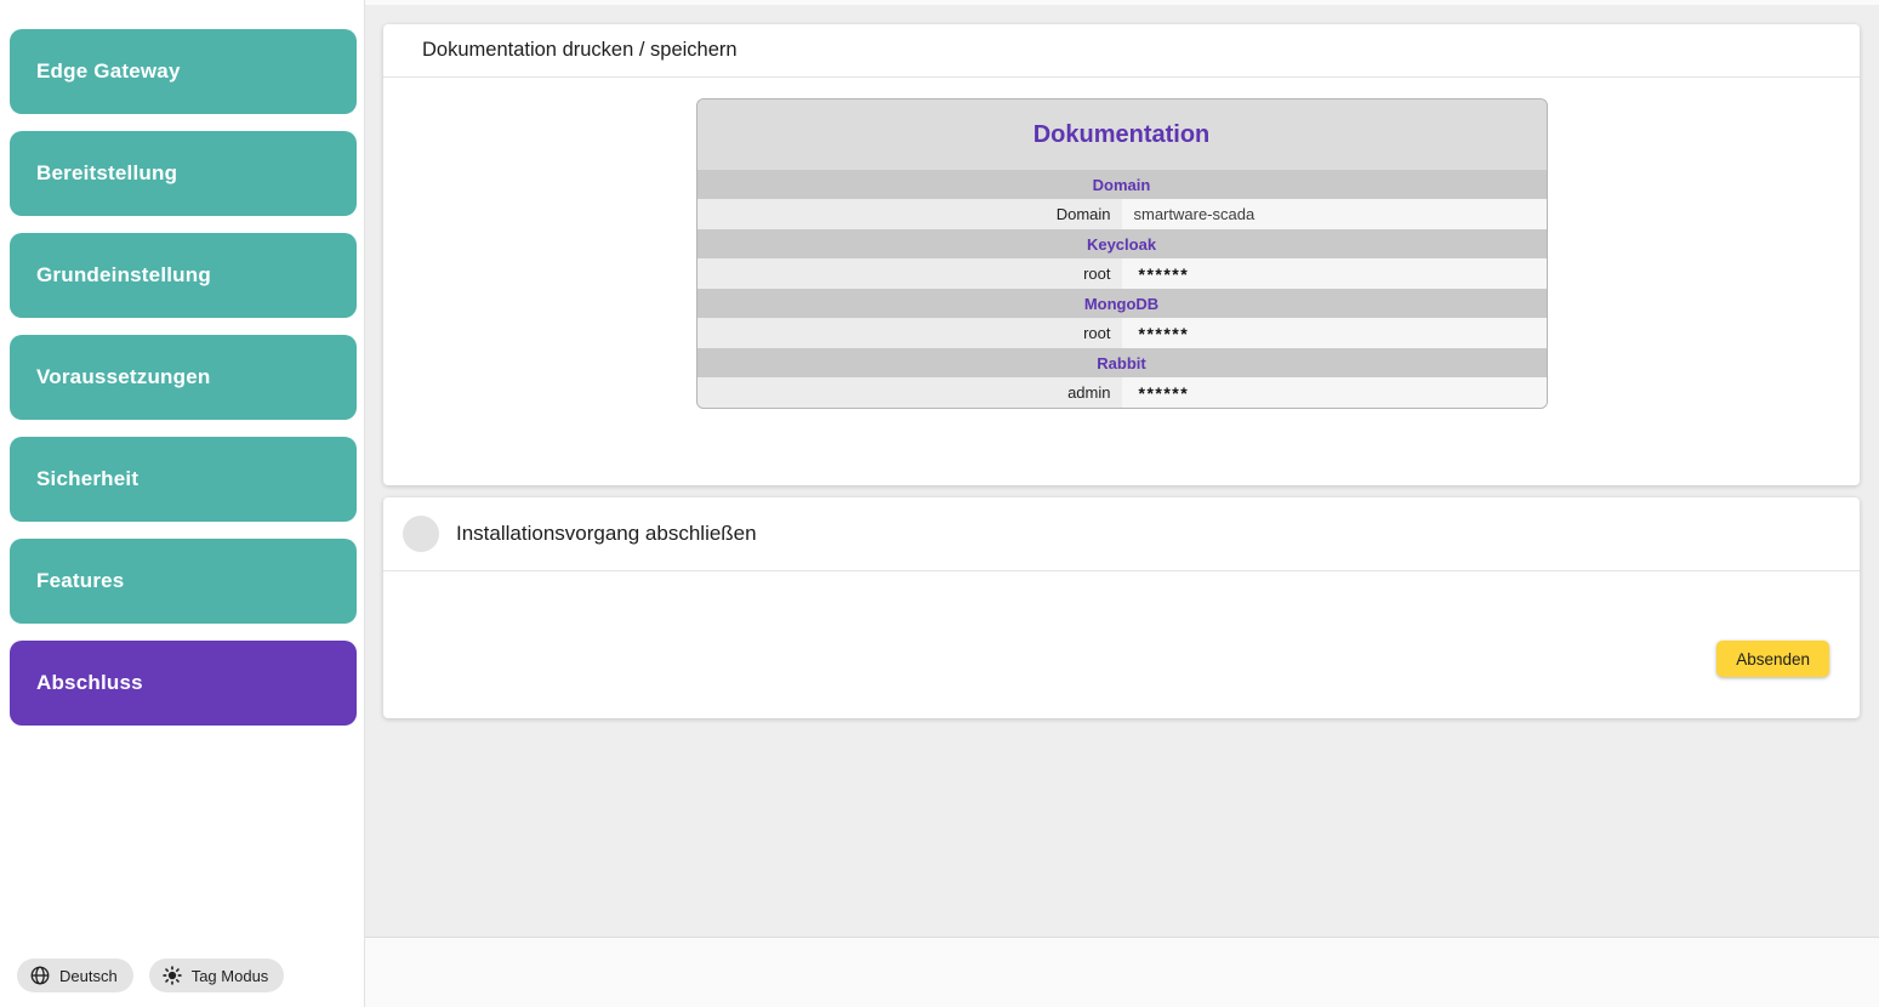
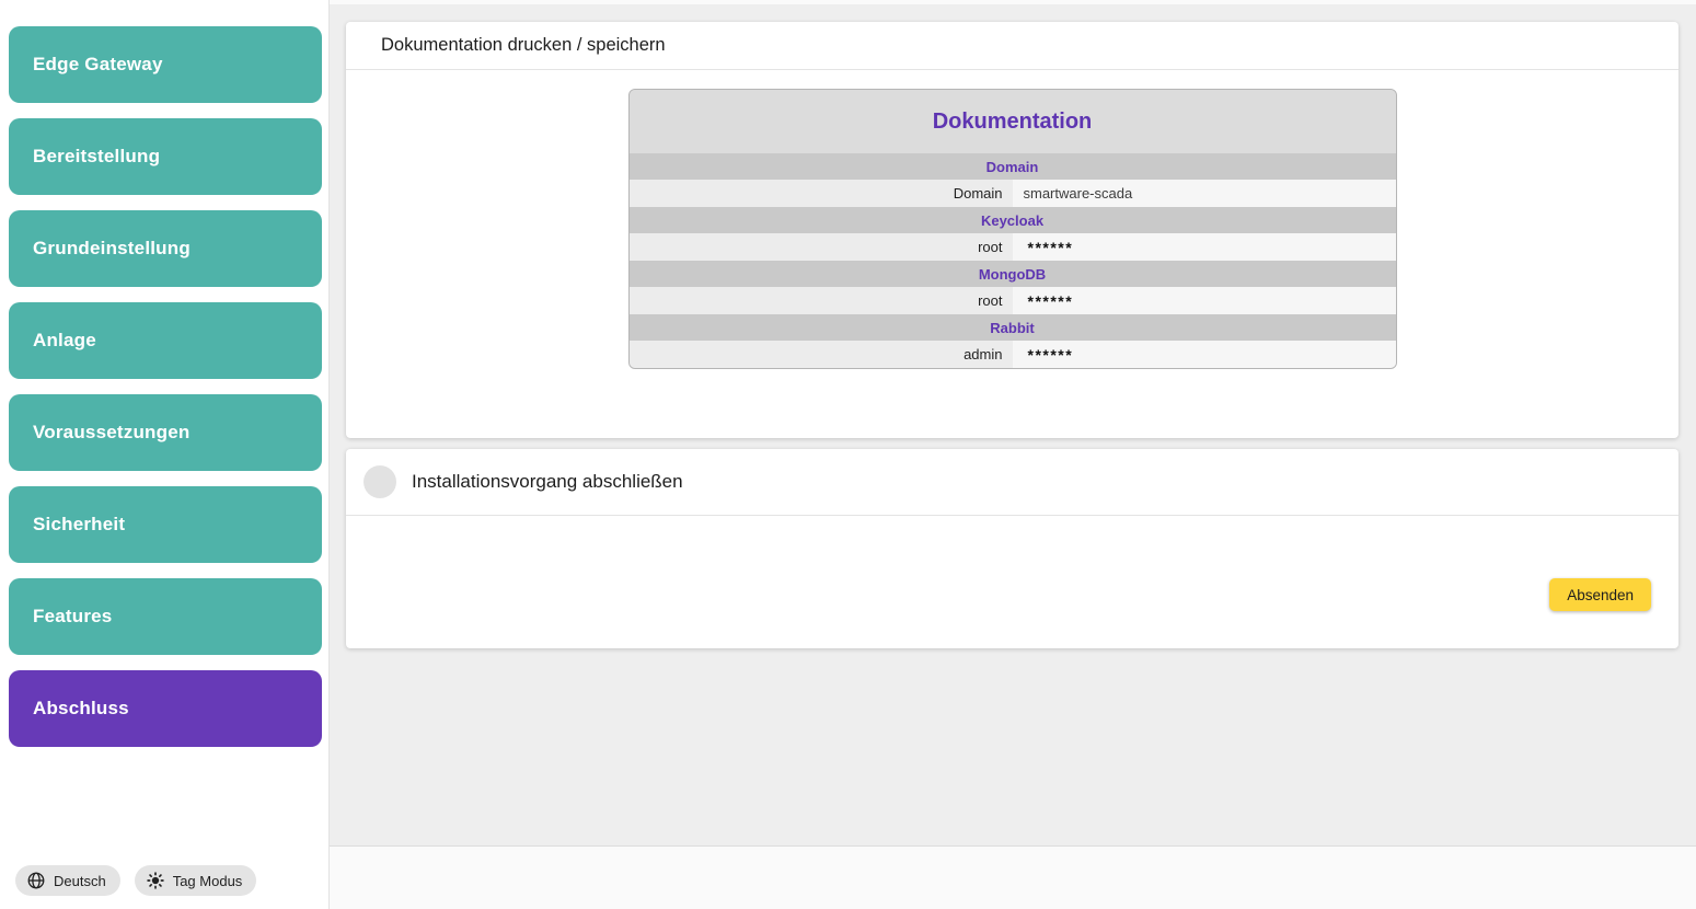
  Edge Gateway
  Bereitstellung
  Grundeinstellung
+ Anlage
  Voraussetzungen
  Sicherheit
  Features
  Abschluss
  Deutsch
  Tag Modus
  Dokumentation drucken / speichern
  Dokumentation
  Domain
  Domain	smartware-scada
  Keycloak
  root	******
  MongoDB
  root	******
  Rabbit
  admin	******
  Installationsvorgang abschließen
  Absenden
